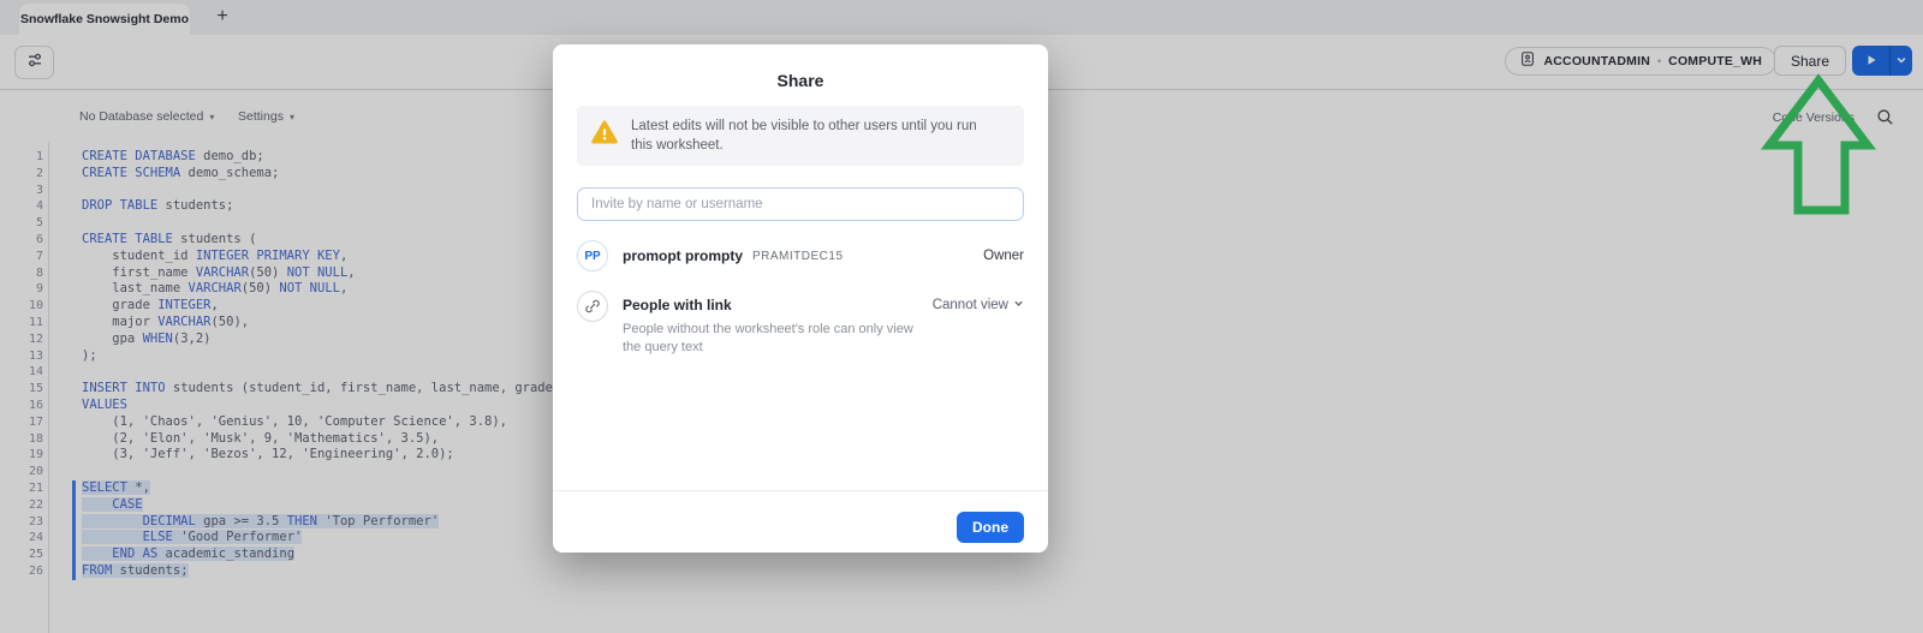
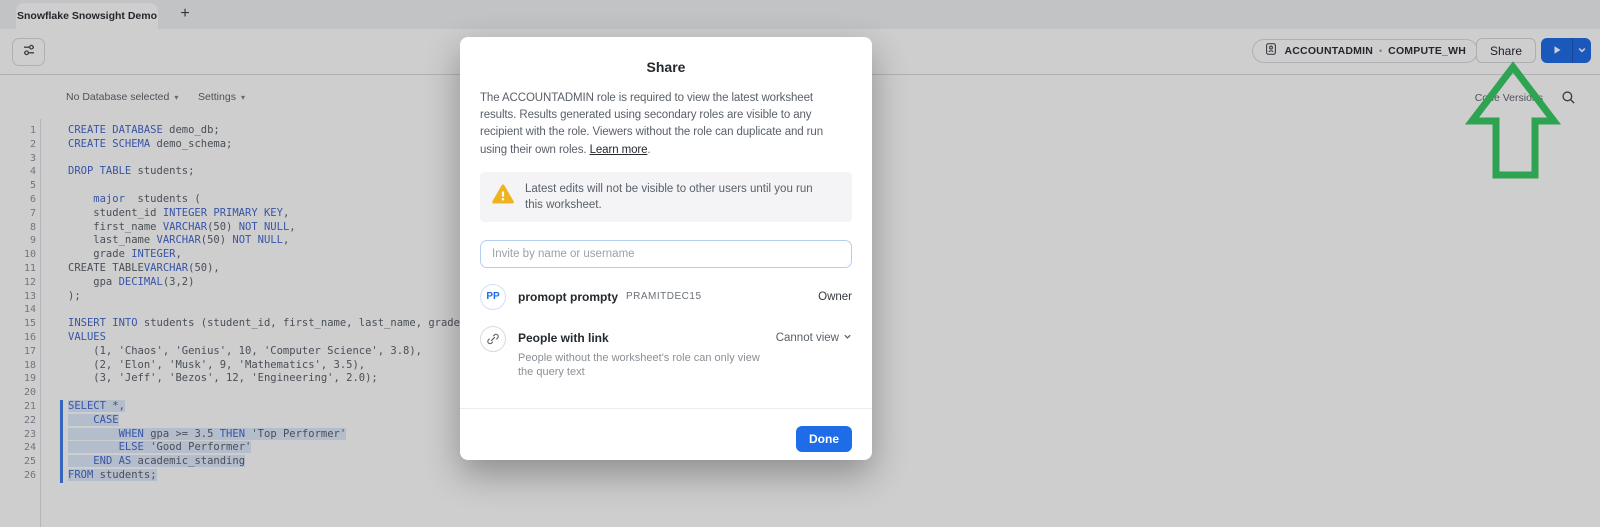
  Snowflake Snowsight Demo
  +
  ACCOUNTADMIN
  •
  COMPUTE_WH
  Share
  No Database selected
  ▾
  Settings
  ▾
  1
  CREATE DATABASE demo_db;
  2
  CREATE SCHEMA demo_schema;
  3
  4
  DROP TABLE students;
  5
  6
- CREATE TABLE students (
+ major students (
  7
  student_id INTEGER PRIMARY KEY,
  8
  first_name VARCHAR(50) NOT NULL,
  9
  last_name VARCHAR(50) NOT NULL,
  10
  grade INTEGER,
  11
- major VARCHAR(50),
+ CREATE TABLEVARCHAR(50),
  12
- gpa WHEN(3,2)
+ gpa DECIMAL(3,2)
  13
  );
  14
  15
  INSERT INTO students (student_id, first_name, last_name, grade
  16
  VALUES
  17
  (1, 'Chaos', 'Genius', 10, 'Computer Science', 3.8),
  18
  (2, 'Elon', 'Musk', 9, 'Mathematics', 3.5),
  19
  (3, 'Jeff', 'Bezos', 12, 'Engineering', 2.0);
  20
  21
  SELECT *,
  22
  CASE
  23
- DECIMAL gpa >= 3.5 THEN 'Top Performer'
+ WHEN gpa >= 3.5 THEN 'Top Performer'
  24
  ELSE 'Good Performer'
  25
  END AS academic_standing
  26
  FROM students;
  Share
+ The ACCOUNTADMIN role is required to view the latest worksheet results. Results generated using secondary roles are visible to any recipient with the role. Viewers without the role can duplicate and run using their own roles. Learn more.
  Latest edits will not be visible to other users until you run this worksheet.
  Invite by name or username
  PP
  promopt prompty
  PRAMITDEC15
  Owner
  People with link
  People without the worksheet's role can only view the query text
  Cannot view
  Done
